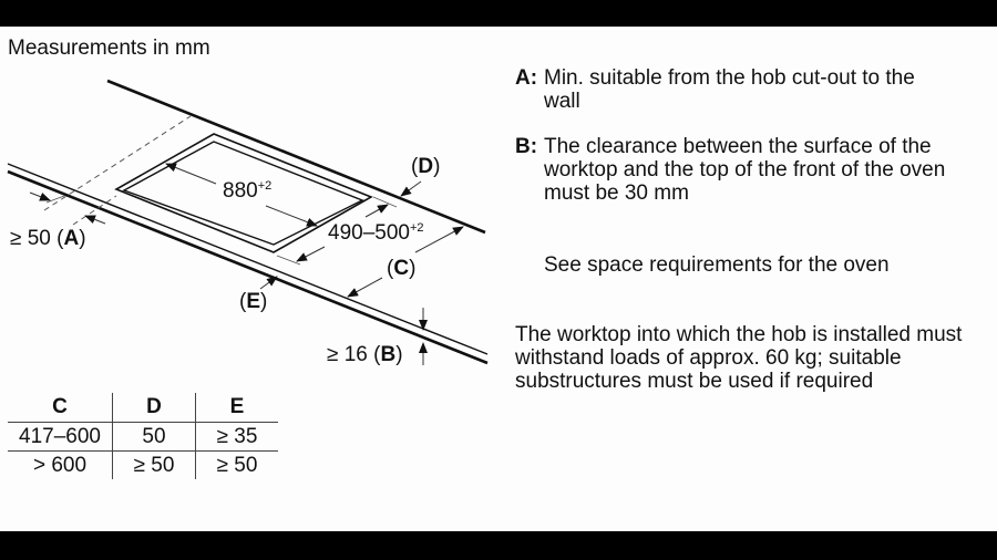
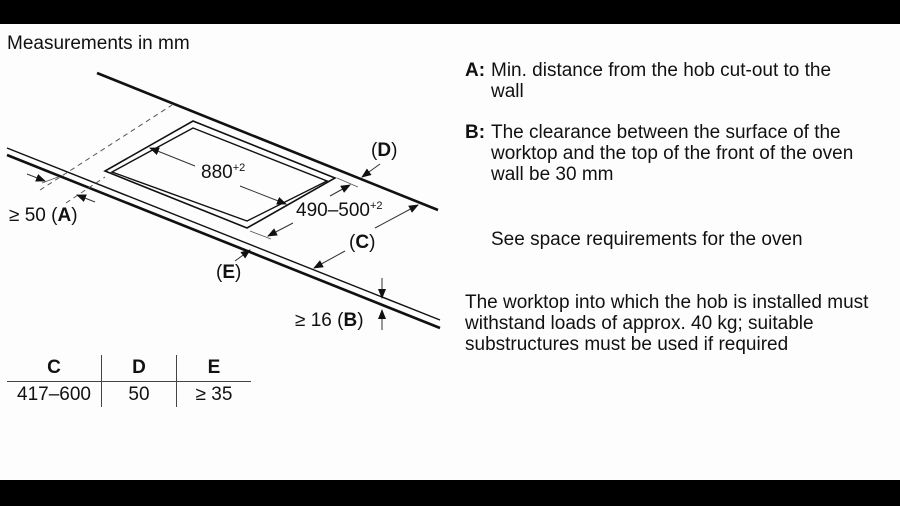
  Measurements in mm
  880+2
  490–500+2
  (D)
  (C)
  (E)
  ≥ 50 (A)
  ≥ 16 (B)
  C	D	E
  417–600	50	≥ 35
- > 600	≥ 50	≥ 50
  A:
- Min. suitable from the hob cut-out to the wall
+ Min. distance from the hob cut-out to the wall
  B:
- The clearance between the surface of the worktop and the top of the front of the oven must be 30 mm
+ The clearance between the surface of the worktop and the top of the front of the oven wall be 30 mm
  See space requirements for the oven
- The worktop into which the hob is installed must withstand loads of approx. 60 kg; suitable substructures must be used if required
+ The worktop into which the hob is installed must withstand loads of approx. 40 kg; suitable substructures must be used if required
